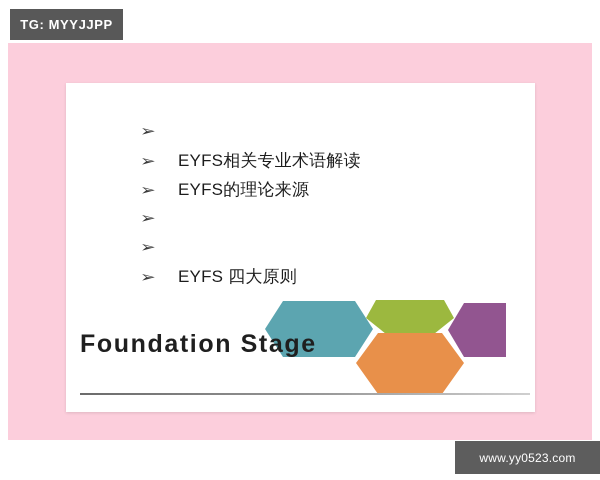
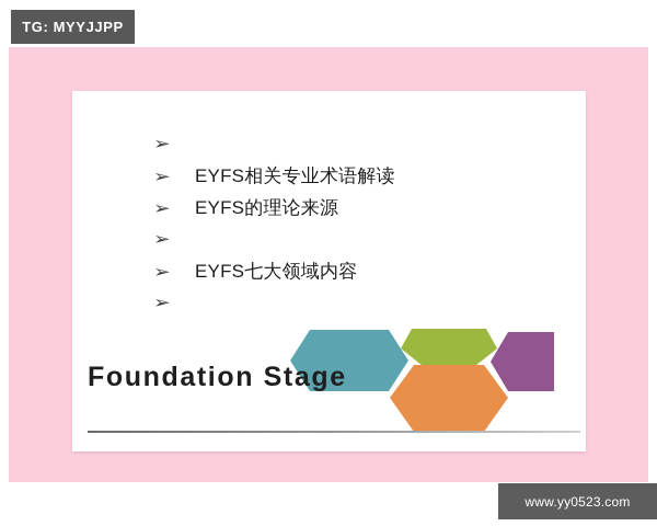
  ➢
  ➢
  EYFS相关专业术语解读
  ➢
  EYFS的理论来源
  ➢
  ➢
+ EYFS七大领域内容
  ➢
- EYFS 四大原则
  Foundation Stage
  TG: MYYJJPP
  www.yy0523.com
